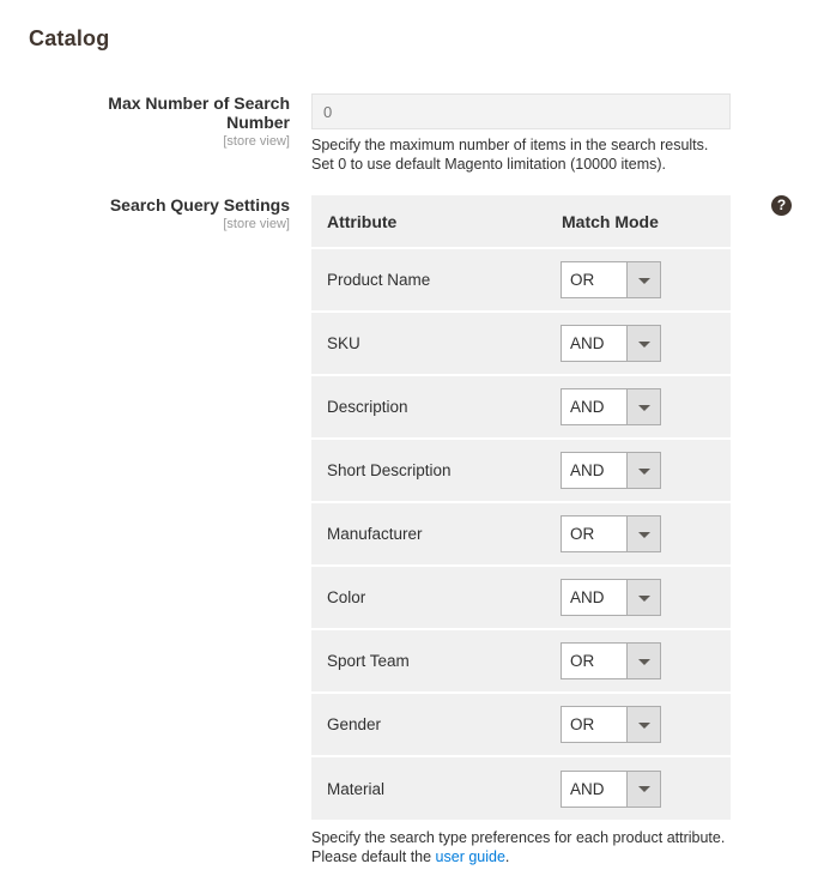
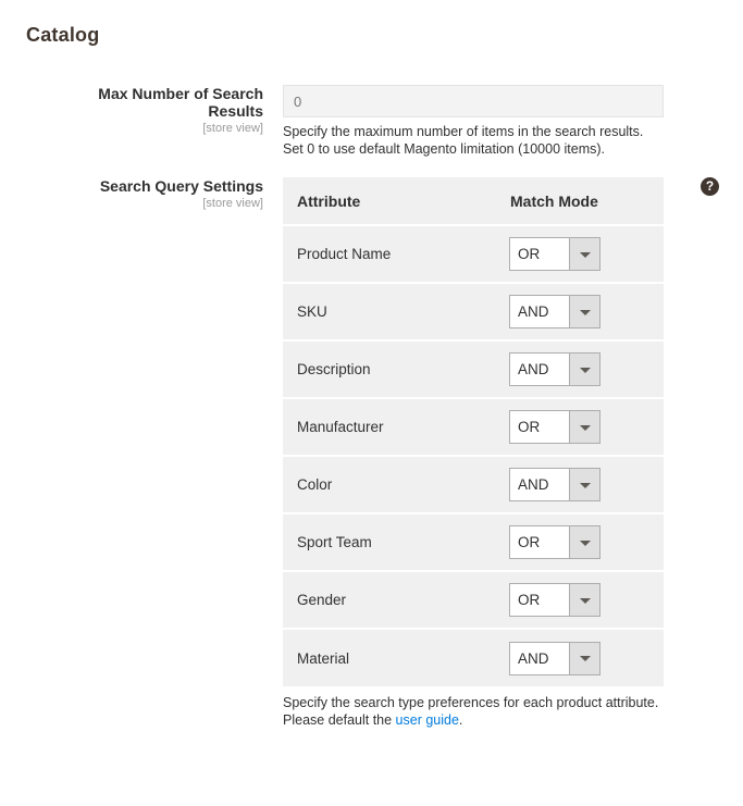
  Catalog
- Max Number of Search Number
+ Max Number of Search Results
  [store view]
  0
  Specify the maximum number of items in the search results. Set 0 to use default Magento limitation (10000 items).
  Search Query Settings
  [store view]
  Attribute	Match Mode
  Product Name	OR
  SKU	AND
  Description	AND
- Short Description	AND
  Manufacturer	OR
  Color	AND
  Sport Team	OR
  Gender	OR
  Material	AND
  Specify the search type preferences for each product attribute. Please default the user guide.
  ?
